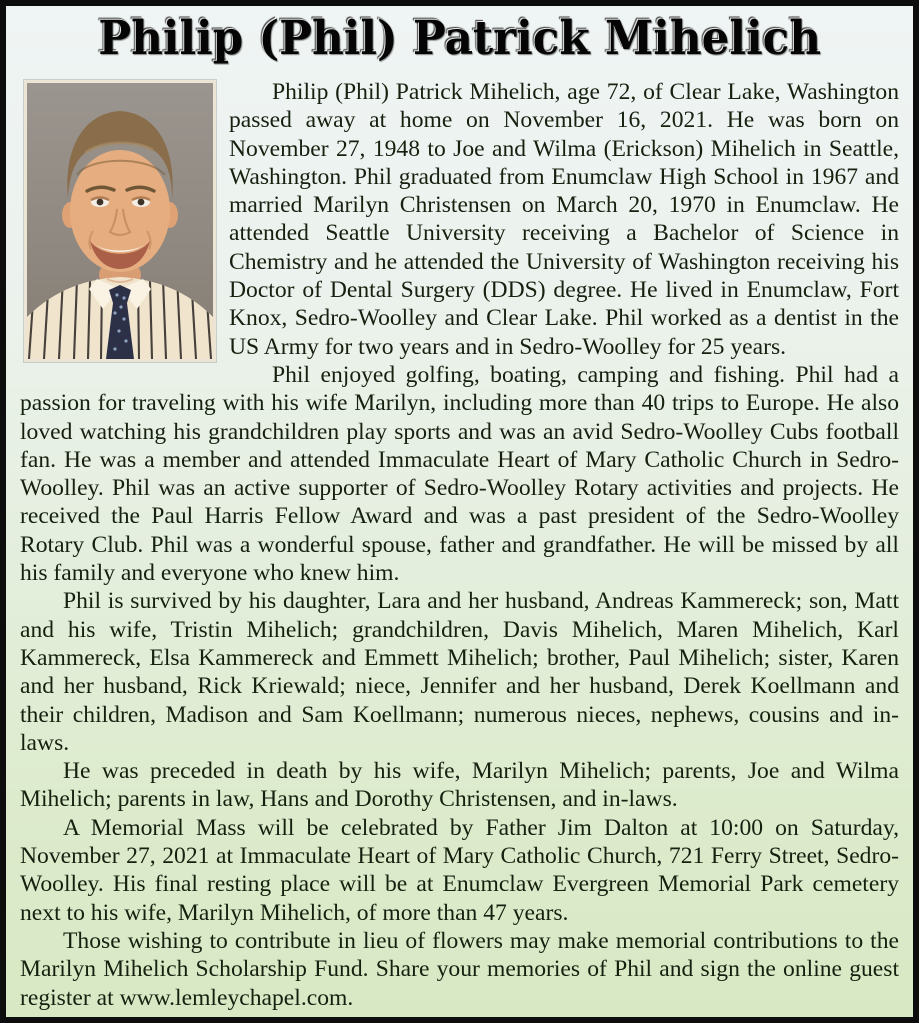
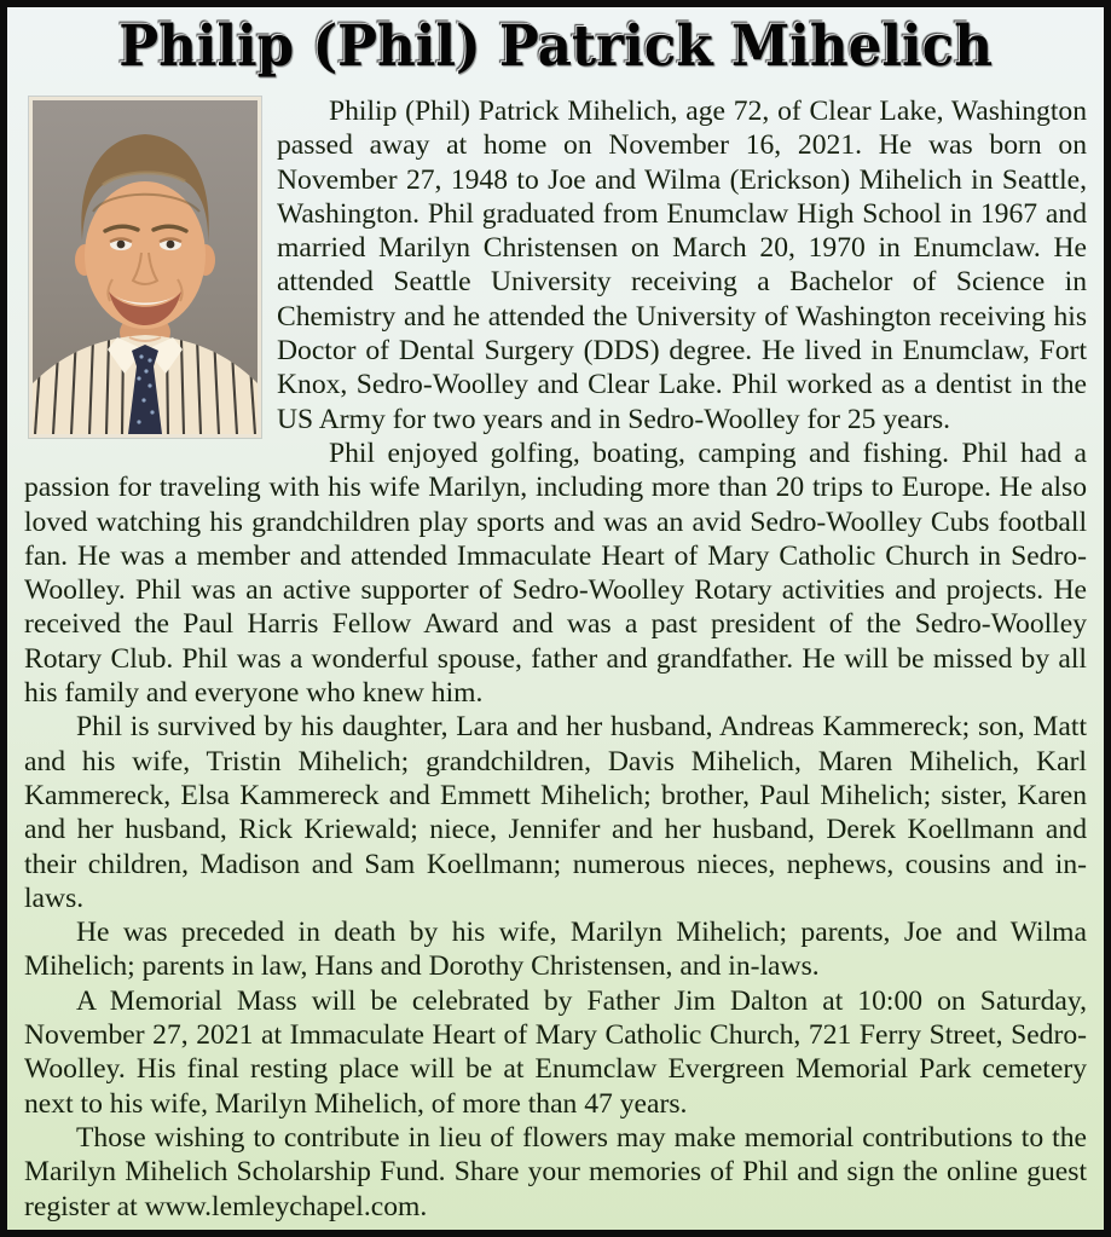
  Philip (Phil) Patrick Mihelich
  Philip (Phil) Patrick Mihelich, age 72, of Clear Lake, Washington passed away at home on November 16, 2021. He was born on November 27, 1948 to Joe and Wilma (Erickson) Mihelich in Seattle, Washington. Phil graduated from Enumclaw High School in 1967 and married Marilyn Christensen on March 20, 1970 in Enumclaw. He attended Seattle University receiving a Bachelor of Science in Chemistry and he attended the University of Washington receiving his Doctor of Dental Surgery (DDS) degree. He lived in Enumclaw, Fort Knox, Sedro-Woolley and Clear Lake. Phil worked as a dentist in the US Army for two years and in Sedro-Woolley for 25 years.
- Phil enjoyed golfing, boating, camping and fishing. Phil had a passion for traveling with his wife Marilyn, including more than 40 trips to Europe. He also loved watching his grandchildren play sports and was an avid Sedro-Woolley Cubs football fan. He was a member and attended Immaculate Heart of Mary Catholic Church in Sedro-Woolley. Phil was an active supporter of Sedro-Woolley Rotary activities and projects. He received the Paul Harris Fellow Award and was a past president of the Sedro-Woolley Rotary Club. Phil was a wonderful spouse, father and grandfather. He will be missed by all his family and everyone who knew him.
+ Phil enjoyed golfing, boating, camping and fishing. Phil had a passion for traveling with his wife Marilyn, including more than 20 trips to Europe. He also loved watching his grandchildren play sports and was an avid Sedro-Woolley Cubs football fan. He was a member and attended Immaculate Heart of Mary Catholic Church in Sedro-Woolley. Phil was an active supporter of Sedro-Woolley Rotary activities and projects. He received the Paul Harris Fellow Award and was a past president of the Sedro-Woolley Rotary Club. Phil was a wonderful spouse, father and grandfather. He will be missed by all his family and everyone who knew him.
  Phil is survived by his daughter, Lara and her husband, Andreas Kammereck; son, Matt and his wife, Tristin Mihelich; grandchildren, Davis Mihelich, Maren Mihelich, Karl Kammereck, Elsa Kammereck and Emmett Mihelich; brother, Paul Mihelich; sister, Karen and her husband, Rick Kriewald; niece, Jennifer and her husband, Derek Koellmann and their children, Madison and Sam Koellmann; numerous nieces, nephews, cousins and in-laws.
  He was preceded in death by his wife, Marilyn Mihelich; parents, Joe and Wilma Mihelich; parents in law, Hans and Dorothy Christensen, and in-laws.
  A Memorial Mass will be celebrated by Father Jim Dalton at 10:00 on Saturday, November 27, 2021 at Immaculate Heart of Mary Catholic Church, 721 Ferry Street, Sedro-Woolley. His final resting place will be at Enumclaw Evergreen Memorial Park cemetery next to his wife, Marilyn Mihelich, of more than 47 years.
  Those wishing to contribute in lieu of flowers may make memorial contributions to the Marilyn Mihelich Scholarship Fund. Share your memories of Phil and sign the online guest register at www.lemleychapel.com.
